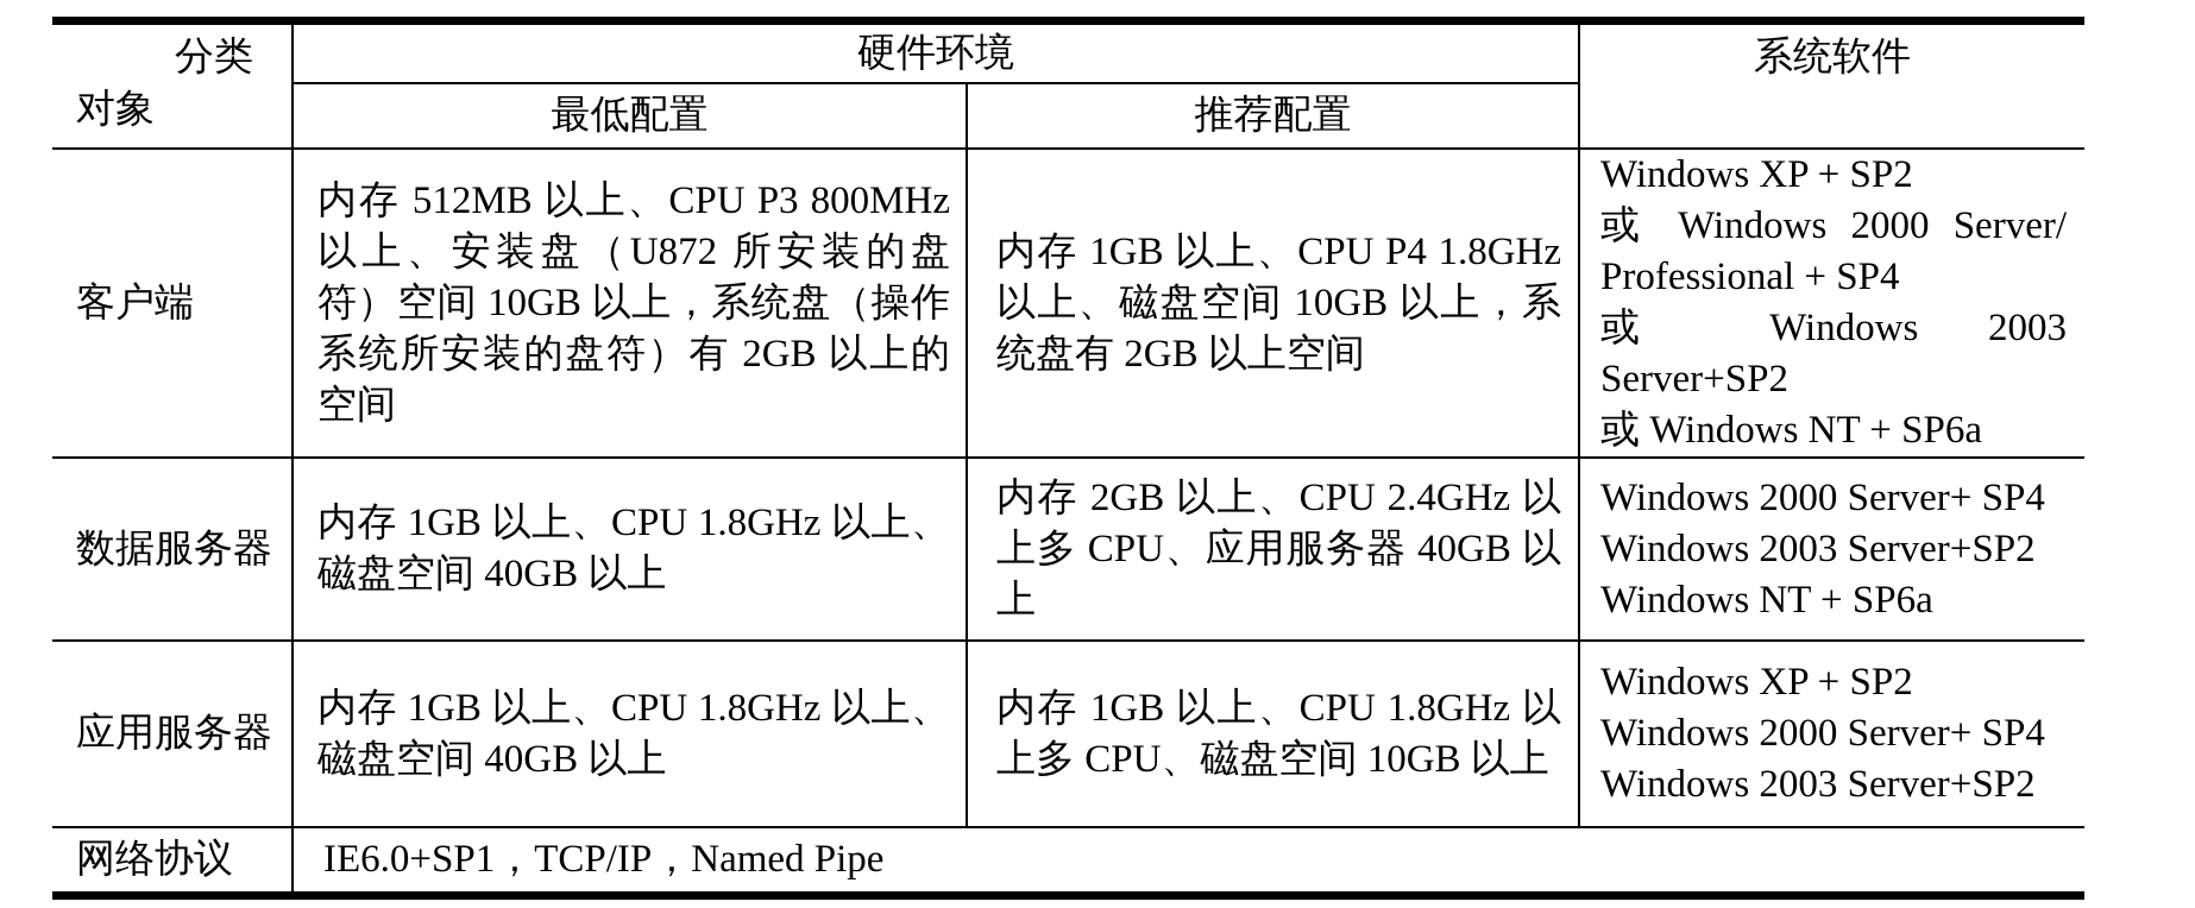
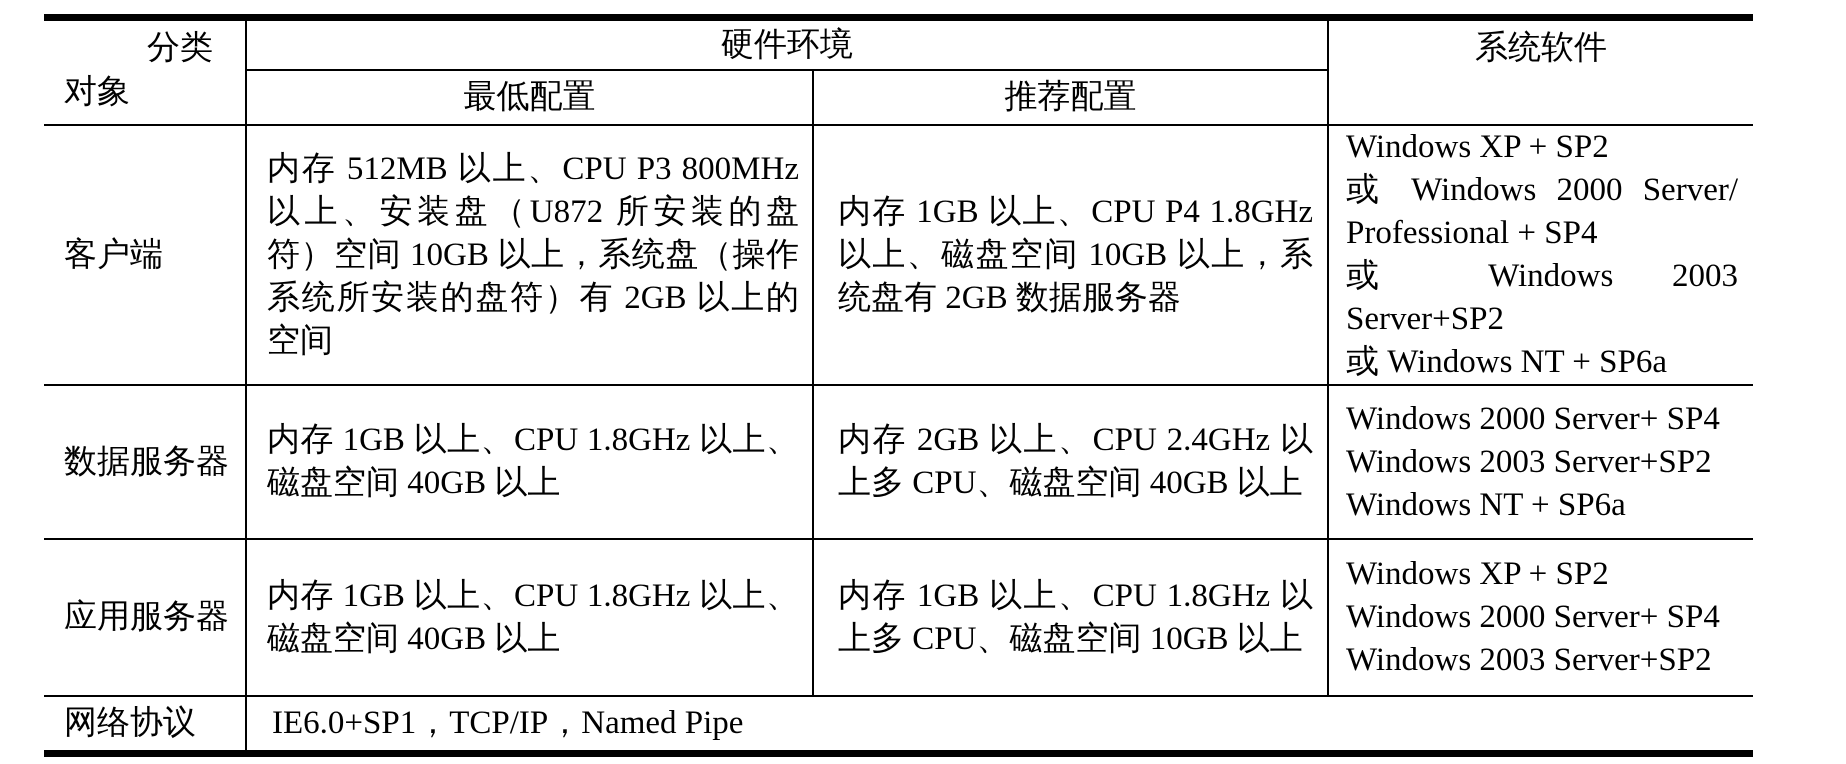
  分类 对象	硬件环境	系统软件
  最低配置	推荐配置
- 客户端	内存 512MB 以上、CPU P3 800MHz 以上、安装盘（U872 所安装的盘符）空间 10GB 以上，系统盘（操作系统所安装的盘符）有 2GB 以上的空间	内存 1GB 以上、CPU P4 1.8GHz 以上、磁盘空间 10GB 以上，系统盘有 2GB 以上空间	Windows XP + SP2 或 Windows 2000 Server/ Professional + SP4 或 Windows 2003 Server+SP2 或 Windows NT + SP6a
+ 客户端	内存 512MB 以上、CPU P3 800MHz 以上、安装盘（U872 所安装的盘符）空间 10GB 以上，系统盘（操作系统所安装的盘符）有 2GB 以上的空间	内存 1GB 以上、CPU P4 1.8GHz 以上、磁盘空间 10GB 以上，系统盘有 2GB 数据服务器	Windows XP + SP2 或 Windows 2000 Server/ Professional + SP4 或 Windows 2003 Server+SP2 或 Windows NT + SP6a
- 数据服务器	内存 1GB 以上、CPU 1.8GHz 以上、磁盘空间 40GB 以上	内存 2GB 以上、CPU 2.4GHz 以上多 CPU、应用服务器 40GB 以上	Windows 2000 Server+ SP4 Windows 2003 Server+SP2 Windows NT + SP6a
+ 数据服务器	内存 1GB 以上、CPU 1.8GHz 以上、磁盘空间 40GB 以上	内存 2GB 以上、CPU 2.4GHz 以上多 CPU、磁盘空间 40GB 以上	Windows 2000 Server+ SP4 Windows 2003 Server+SP2 Windows NT + SP6a
  应用服务器	内存 1GB 以上、CPU 1.8GHz 以上、磁盘空间 40GB 以上	内存 1GB 以上、CPU 1.8GHz 以上多 CPU、磁盘空间 10GB 以上	Windows XP + SP2 Windows 2000 Server+ SP4 Windows 2003 Server+SP2
  网络协议	IE6.0+SP1，TCP/IP，Named Pipe
